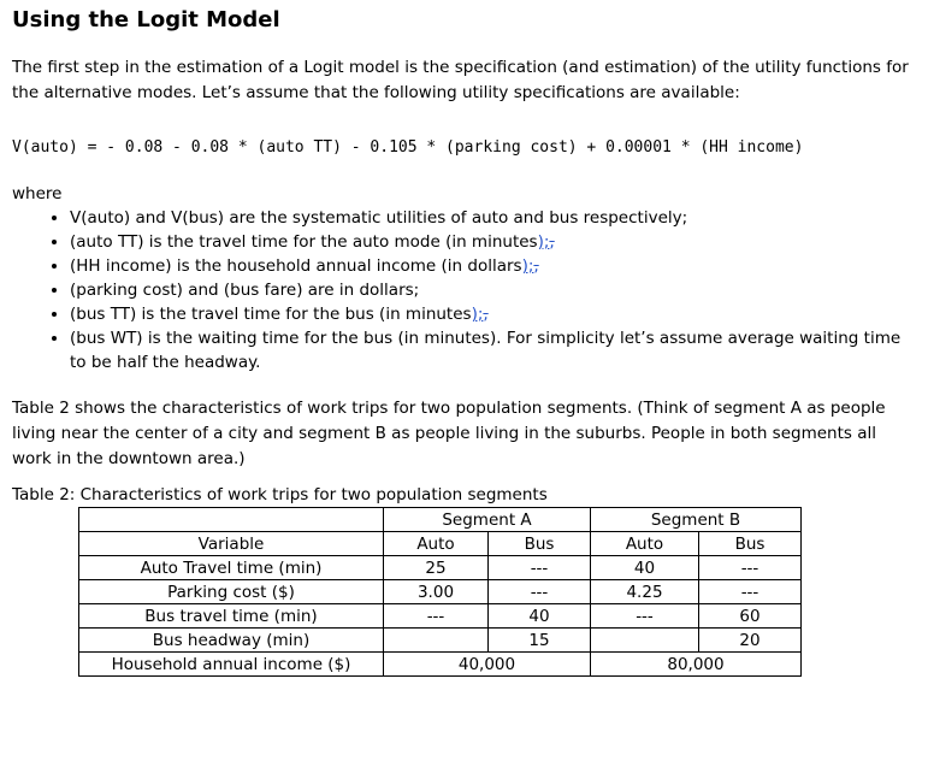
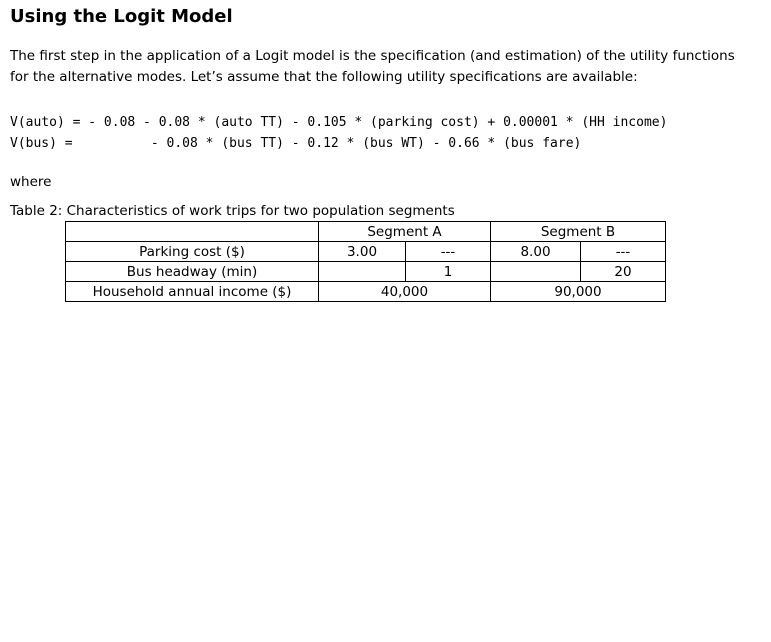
  Using the Logit Model
- The first step in the estimation of a Logit model is the specification (and estimation) of the utility functions for the alternative modes. Let’s assume that the following utility specifications are available:
+ The first step in the application of a Logit model is the specification (and estimation) of the utility functions for the alternative modes. Let’s assume that the following utility specifications are available:
  V(auto) = - 0.08 - 0.08 * (auto TT) - 0.105 * (parking cost) + 0.00001 * (HH income)
+ V(bus) = - 0.08 * (bus TT) - 0.12 * (bus WT) - 0.66 * (bus fare)
  where
- V(auto) and V(bus) are the systematic utilities of auto and bus respectively;
- (auto TT) is the travel time for the auto mode (in minutes);,
- (HH income) is the household annual income (in dollars);,
- (parking cost) and (bus fare) are in dollars;
- (bus TT) is the travel time for the bus (in minutes);,
- (bus WT) is the waiting time for the bus (in minutes). For simplicity let’s assume average waiting time to be half the headway.
- Table 2 shows the characteristics of work trips for two population segments. (Think of segment A as people living near the center of a city and segment B as people living in the suburbs. People in both segments all work in the downtown area.)
  Table 2: Characteristics of work trips for two population segments
  	Segment A	Segment B
- Variable	Auto	Bus	Auto	Bus
- Auto Travel time (min)	25	---	40	---
- Parking cost ($)	3.00	---	4.25	---
+ Parking cost ($)	3.00	---	8.00	---
- Bus travel time (min)	---	40	---	60
- Bus headway (min)		15		20
+ Bus headway (min)		1		20
- Household annual income ($)	40,000	80,000
+ Household annual income ($)	40,000	90,000
